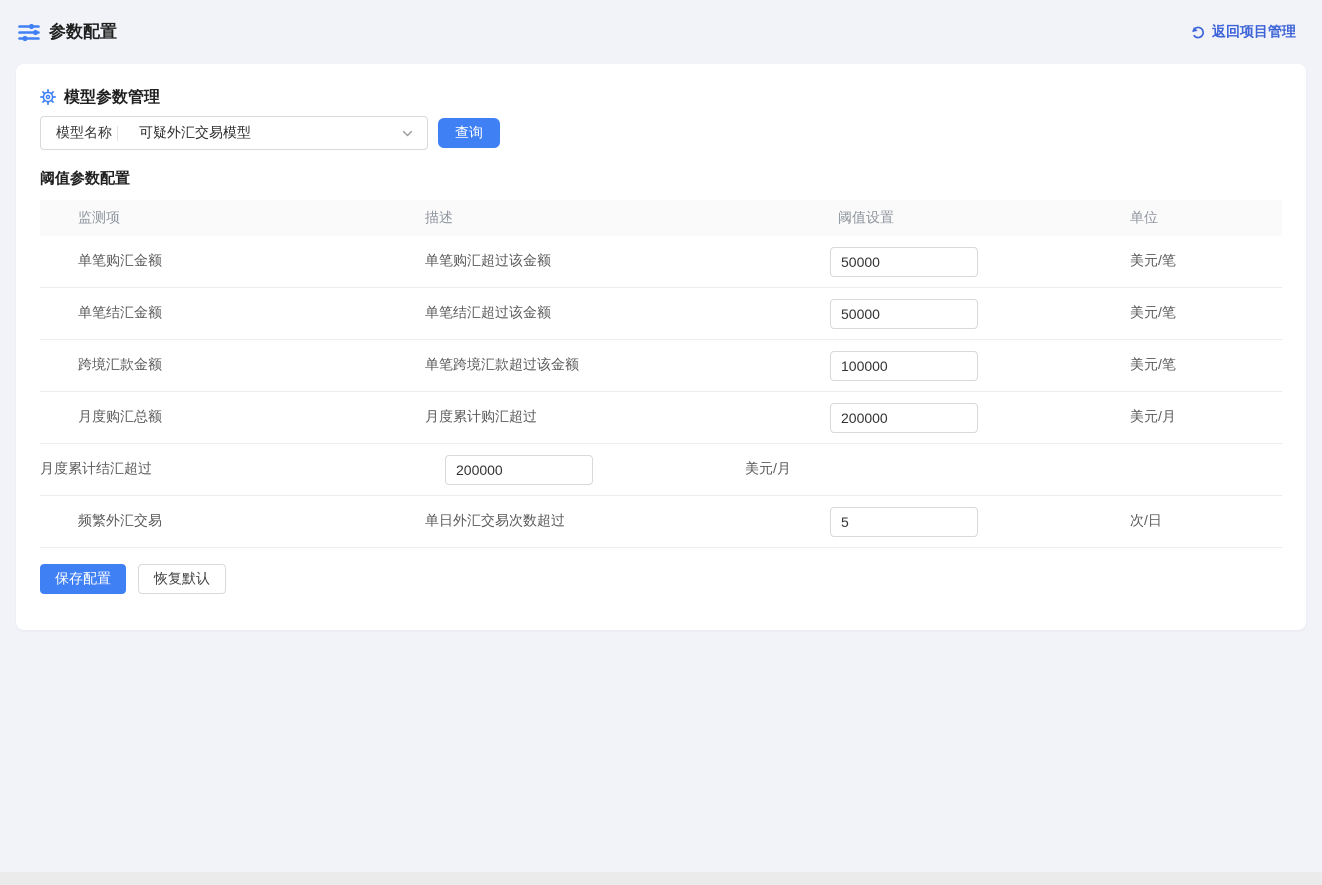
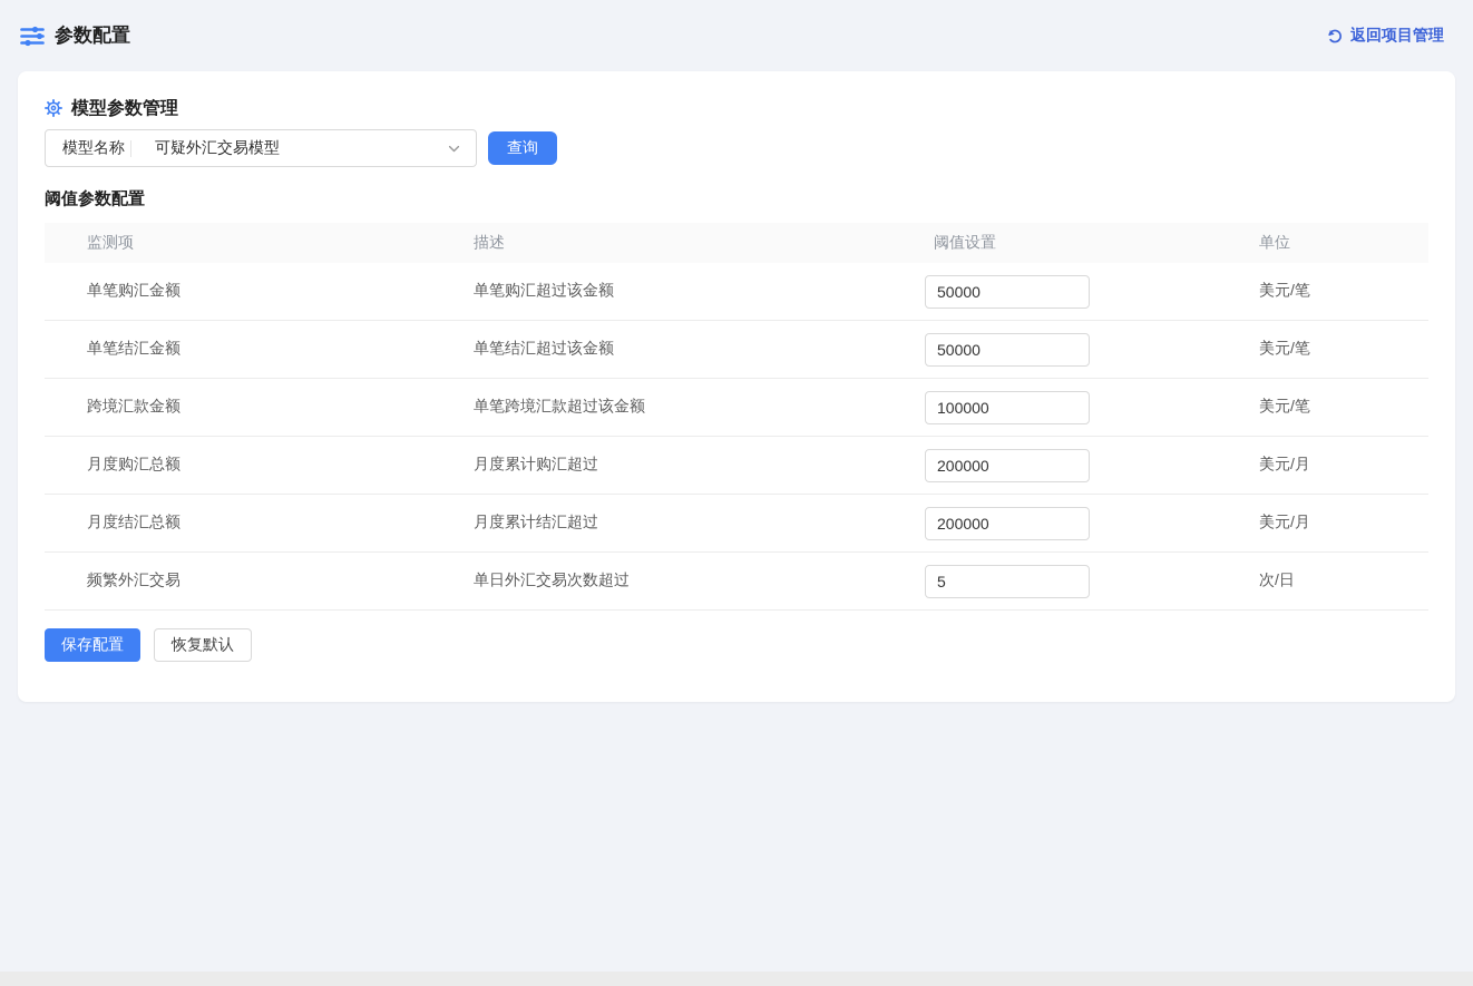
  参数配置
  返回项目管理
  模型参数管理
  模型名称
  可疑外汇交易模型
  查询
  阈值参数配置
  监测项
  描述
  阈值设置
  单位
  单笔购汇金额
  单笔购汇超过该金额
  50000
  美元/笔
  单笔结汇金额
  单笔结汇超过该金额
  50000
  美元/笔
  跨境汇款金额
  单笔跨境汇款超过该金额
  100000
  美元/笔
  月度购汇总额
  月度累计购汇超过
  200000
  美元/月
+ 月度结汇总额
  月度累计结汇超过
  200000
  美元/月
  频繁外汇交易
  单日外汇交易次数超过
  5
  次/日
  保存配置
  恢复默认
